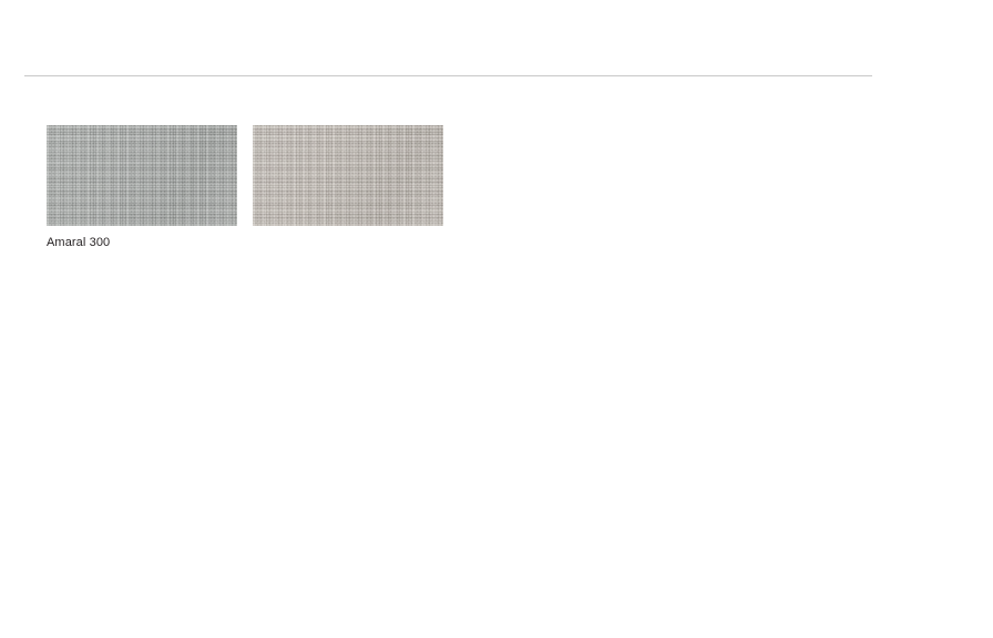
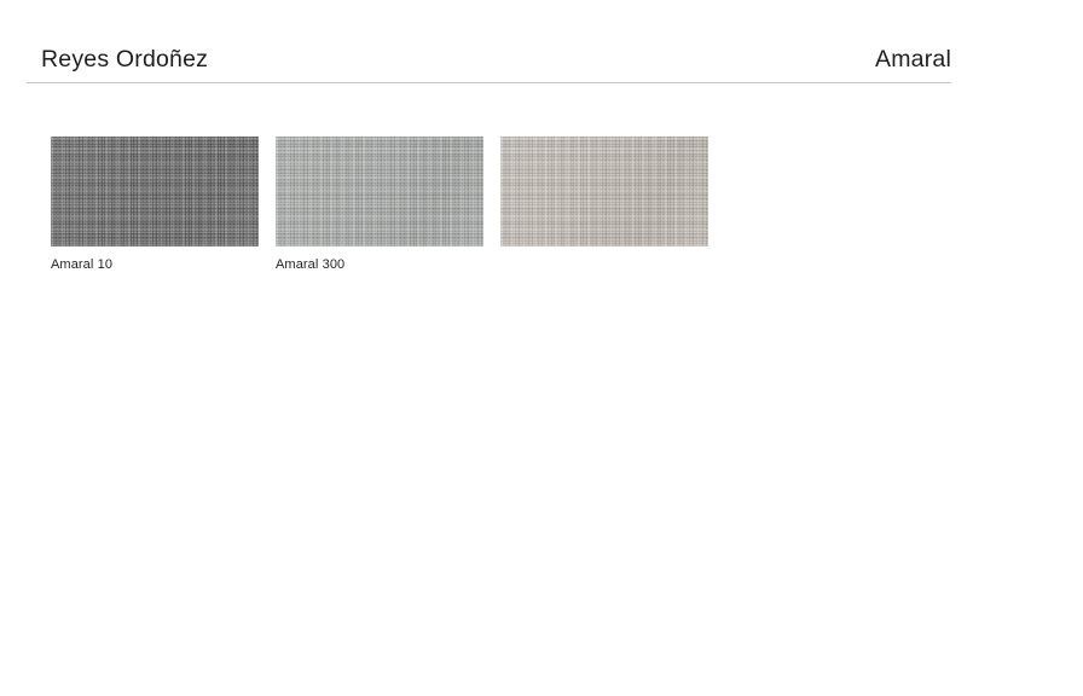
+ Reyes Ordoñez
+ Amaral
+ Amaral 10
  Amaral 300
